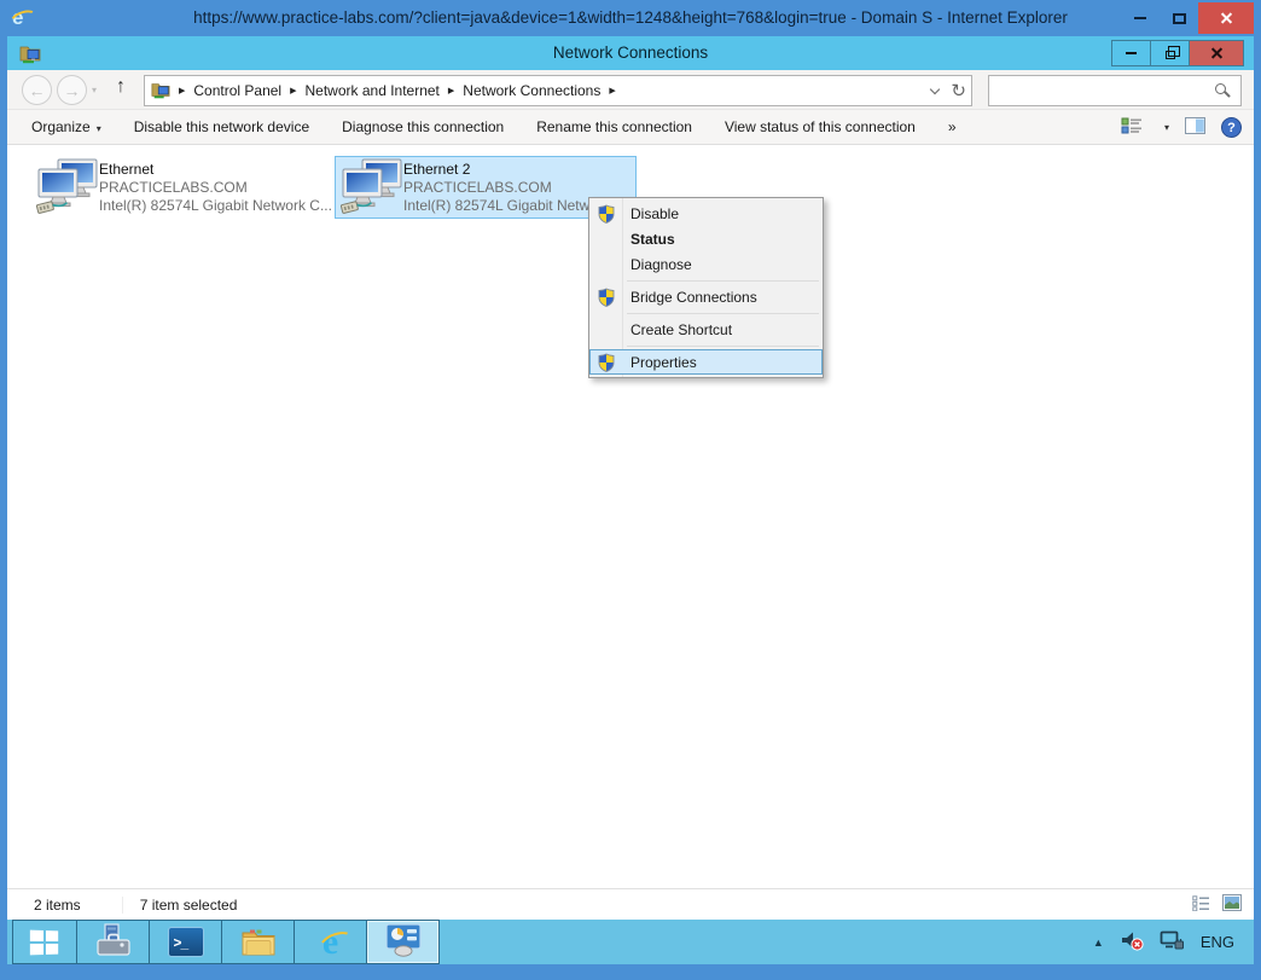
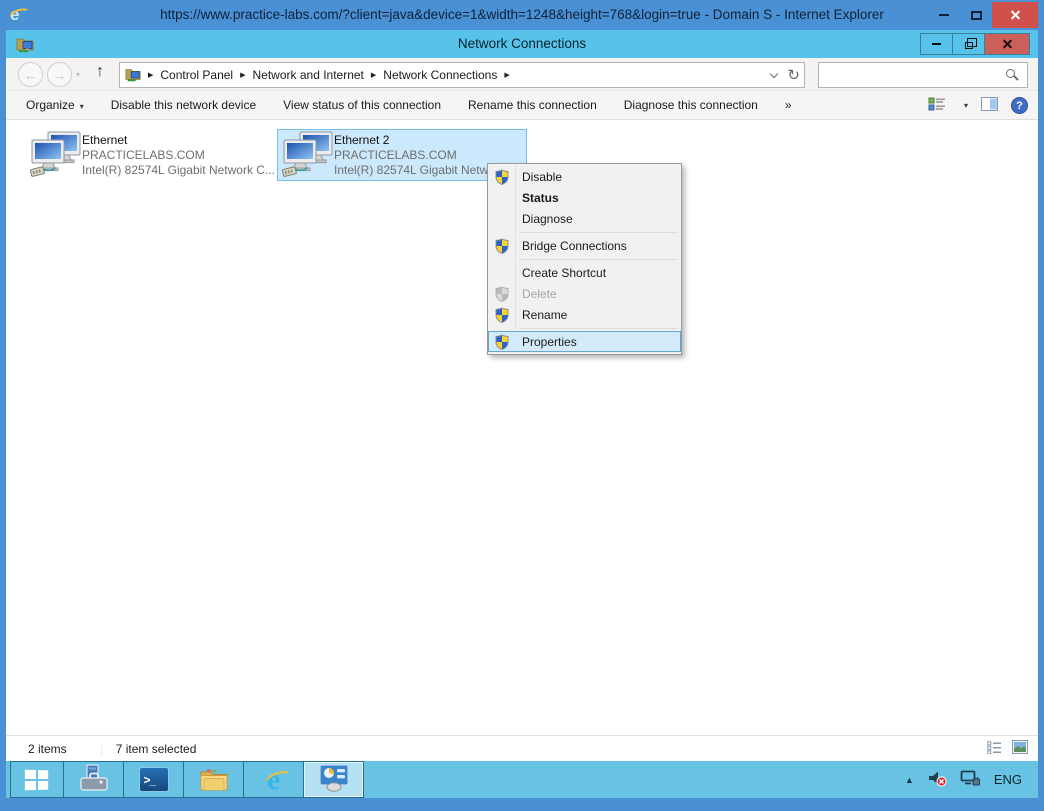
  e
  https://www.practice-labs.com/?client=java&device=1&width=1248&height=768&login=true - Domain S - Internet Explorer
  Network Connections
  ←
  →
  ▾
  ↑
  Control Panel
  Network and Internet
  Network Connections
  ↻
  Organize ▾
  Disable this network device
- Diagnose this connection
+ View status of this connection
  Rename this connection
- View status of this connection
+ Diagnose this connection
  »
  ▾
  ?
  Ethernet
  PRACTICELABS.COM
  Intel(R) 82574L Gigabit Network C...
  Ethernet 2
  PRACTICELABS.COM
  Intel(R) 82574L Gigabit Netw
  Disable
  Status
  Diagnose
  Bridge Connections
  Create Shortcut
+ Delete
+ Rename
  Properties
  2 items
  7 item selected
  >_
  e
  ▲
  ENG
